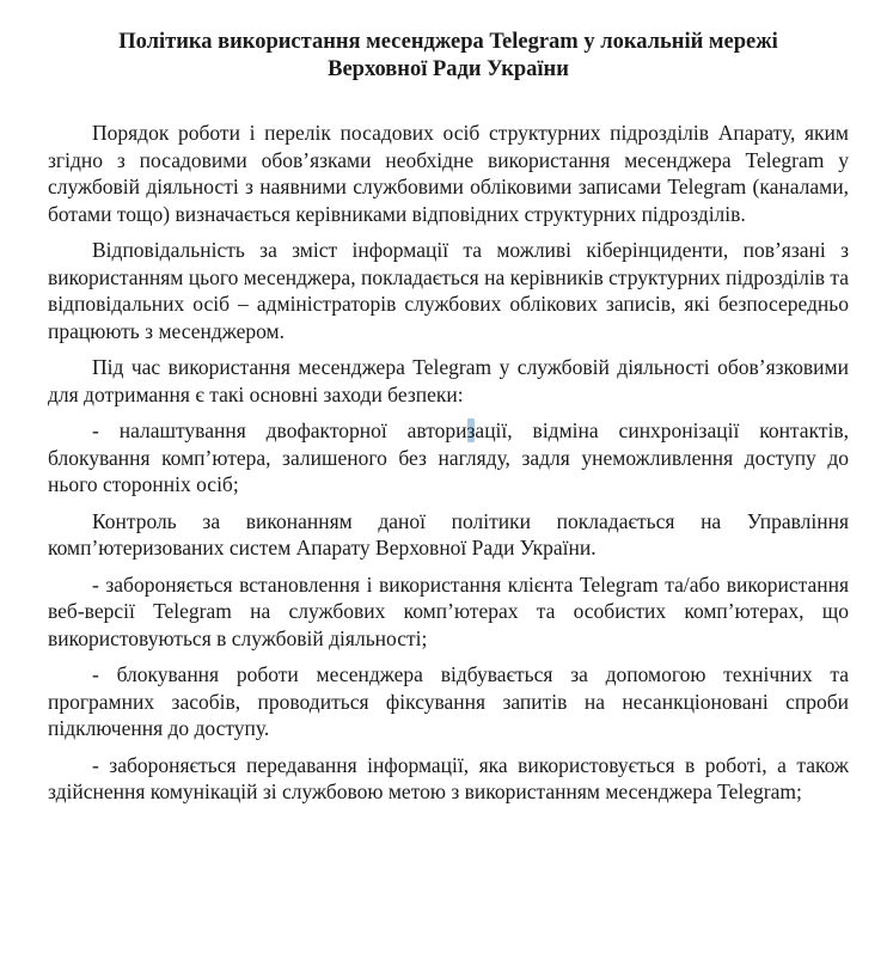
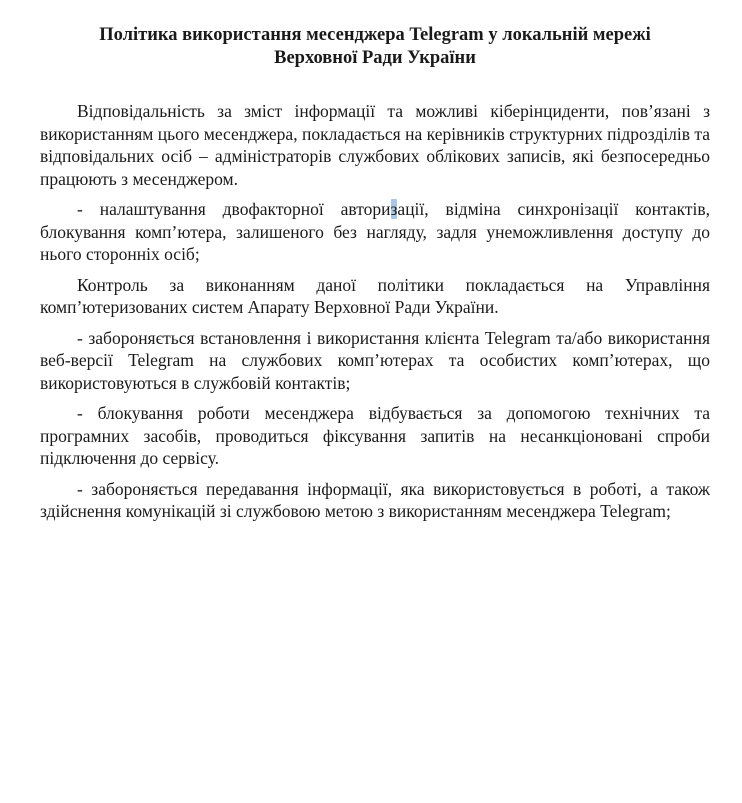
  Політика використання месенджера Telegram у локальній мережі
  Верховної Ради України
- Порядок роботи і перелік посадових осіб структурних підрозділів Апарату, яким згідно з посадовими обов’язками необхідне використання месенджера Telegram у службовій діяльності з наявними службовими обліковими записами Telegram (каналами, ботами тощо) визначається керівниками відповідних структурних підрозділів.
  Відповідальність за зміст інформації та можливі кіберінциденти, пов’язані з використанням цього месенджера, покладається на керівників структурних підрозділів та відповідальних осіб – адміністраторів службових облікових записів, які безпосередньо працюють з месенджером.
- Під час використання месенджера Telegram у службовій діяльності обов’язковими для дотримання є такі основні заходи безпеки:
  - налаштування двофакторної авторизації, відміна синхронізації контактів, блокування комп’ютера, залишеного без нагляду, задля унеможливлення доступу до нього сторонніх осіб;
  Контроль за виконанням даної політики покладається на Управління комп’ютеризованих систем Апарату Верховної Ради України.
- - забороняється встановлення і використання клієнта Telegram та/або використання веб-версії Telegram на службових комп’ютерах та особистих комп’ютерах, що використовуються в службовій діяльності;
+ - забороняється встановлення і використання клієнта Telegram та/або використання веб-версії Telegram на службових комп’ютерах та особистих комп’ютерах, що використовуються в службовій контактів;
- - блокування роботи месенджера відбувається за допомогою технічних та програмних засобів, проводиться фіксування запитів на несанкціоновані спроби підключення до доступу.
+ - блокування роботи месенджера відбувається за допомогою технічних та програмних засобів, проводиться фіксування запитів на несанкціоновані спроби підключення до сервісу.
  - забороняється передавання інформації, яка використовується в роботі, а також здійснення комунікацій зі службовою метою з використанням месенджера Telegram;
